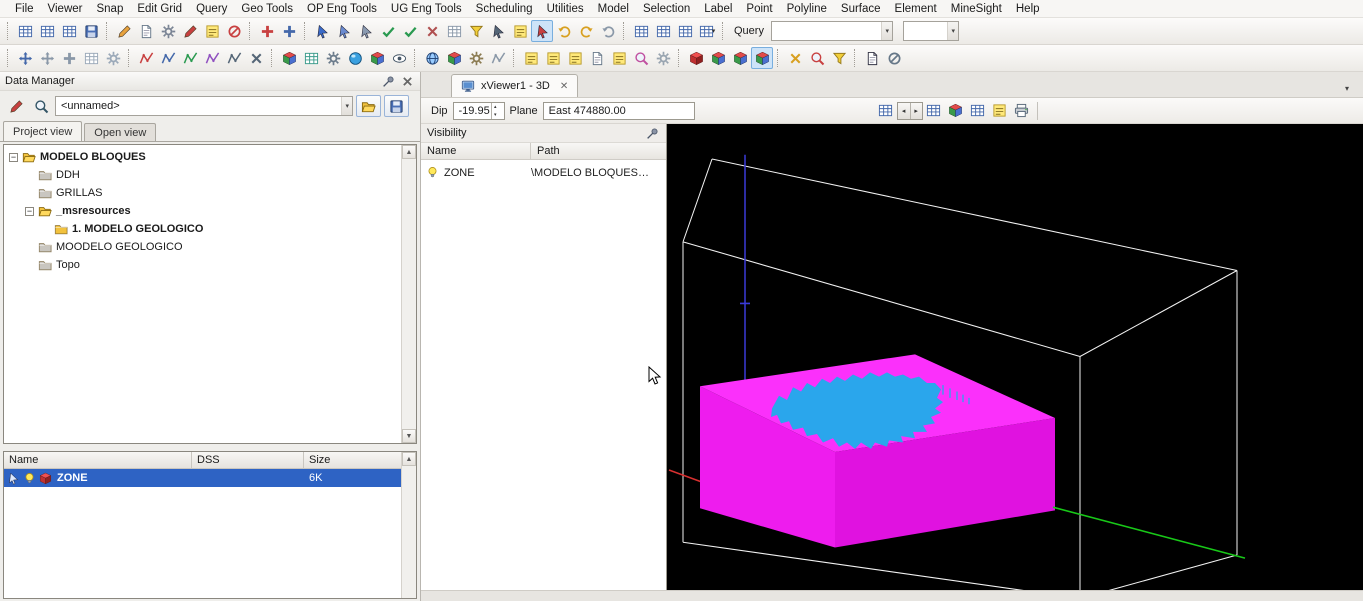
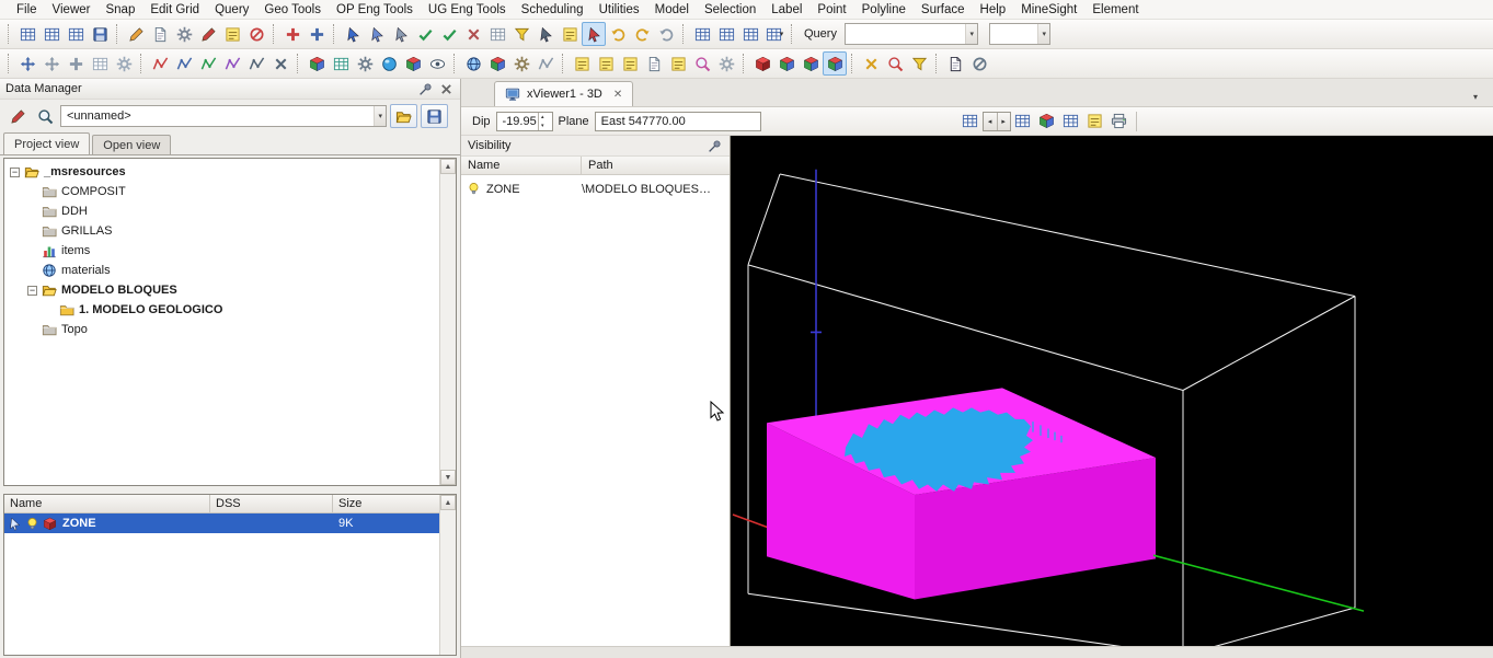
  File
  Viewer
  Snap
  Edit Grid
  Query
  Geo Tools
  OP Eng Tools
  UG Eng Tools
  Scheduling
  Utilities
  Model
  Selection
  Label
  Point
  Polyline
  Surface
- Element
+ Help
  MineSight
- Help
+ Element
  Query
  Data Manager
  <unnamed>
  Project view
  Open view
  −
- MODELO BLOQUES
+ _msresources
+ COMPOSIT
  DDH
  GRILLAS
+ items
+ materials
  −
- _msresources
+ MODELO BLOQUES
  1. MODELO GEOLOGICO
- MOODELO GEOLOGICO
  Topo
  Name
  DSS
  Size
  ZONE
- 6K
+ 9K
  xViewer1 - 3D
  ✕
  ▾
  Dip
  -19.95
  Plane
- East 474880.00
+ East 547770.00
  Visibility
  Name
  Path
  ZONE
  \MODELO BLOQUES…
